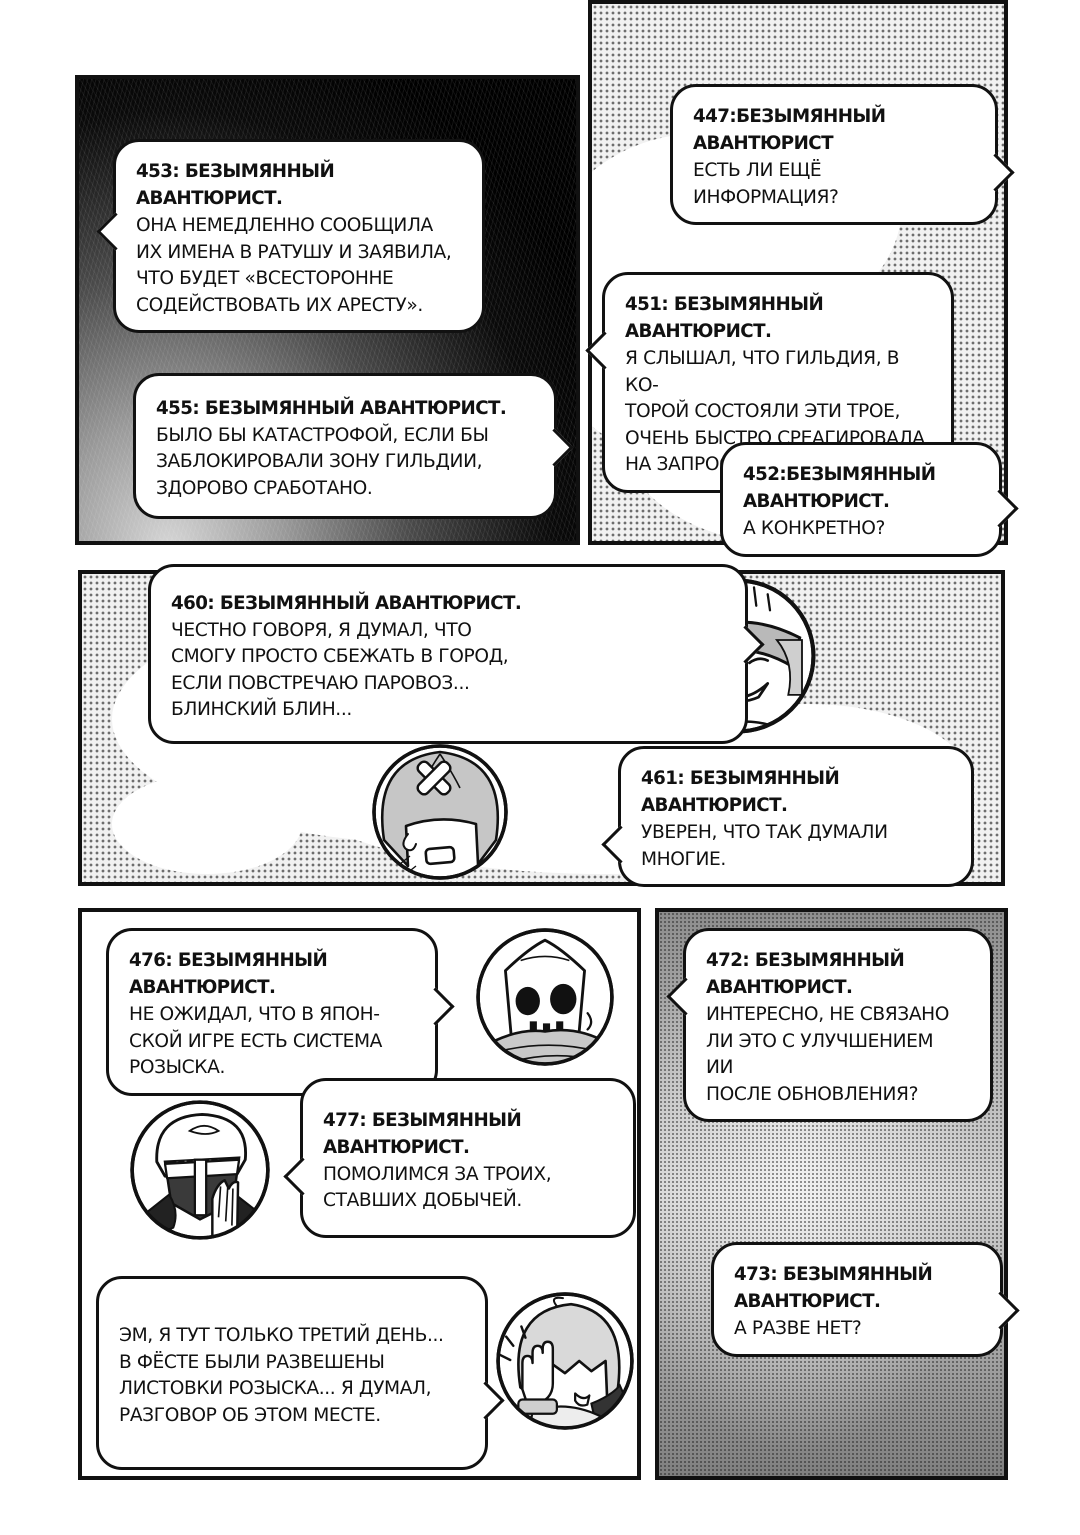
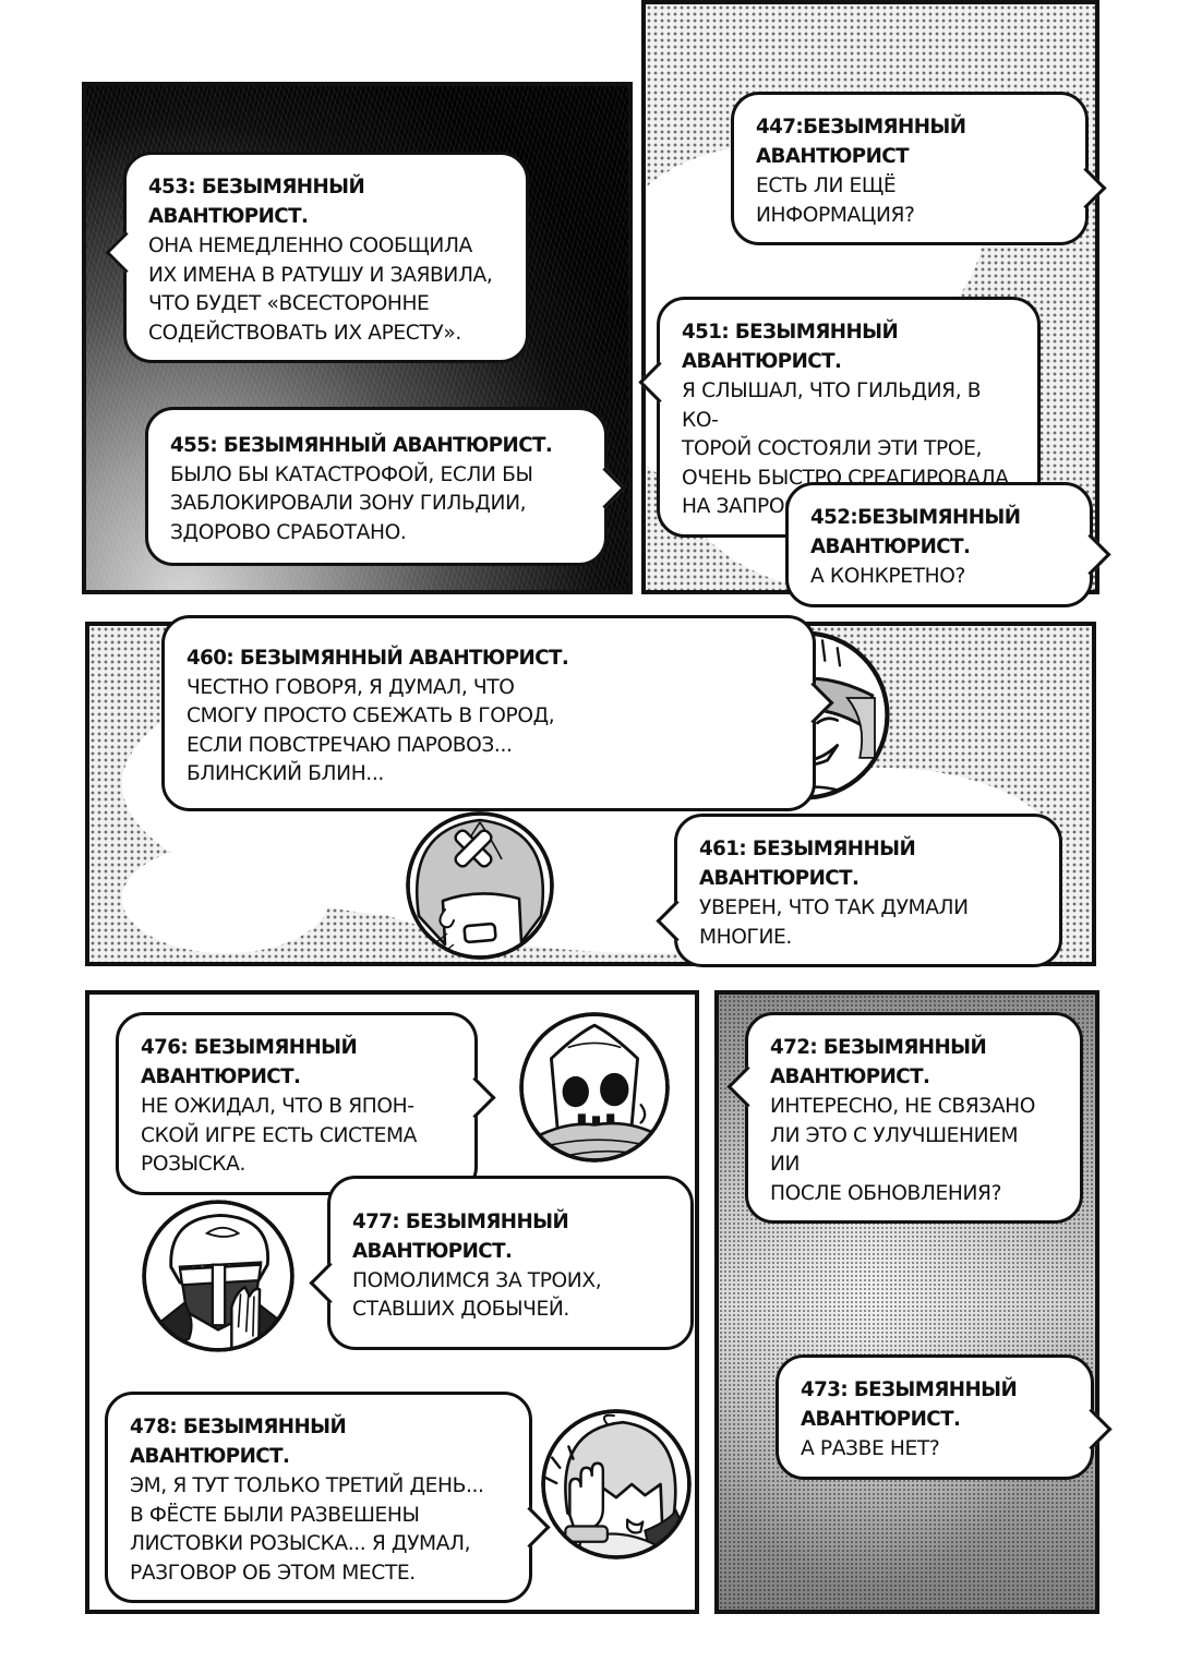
  453: БЕЗЫМЯННЫЙ АВАНТЮРИСТ.
  ОНА НЕМЕДЛЕННО СООБЩИЛА
  ИХ ИМЕНА В РАТУШУ И ЗАЯВИЛА,
  ЧТО БУДЕТ «ВСЕСТОРОННЕ
  СОДЕЙСТВОВАТЬ ИХ АРЕСТУ».
  455: БЕЗЫМЯННЫЙ АВАНТЮРИСТ.
  БЫЛО БЫ КАТАСТРОФОЙ, ЕСЛИ БЫ
  ЗАБЛОКИРОВАЛИ ЗОНУ ГИЛЬДИИ,
  ЗДОРОВО СРАБОТАНО.
  447:БЕЗЫМЯННЫЙ АВАНТЮРИСТ
  ЕСТЬ ЛИ ЕЩЁ ИНФОРМАЦИЯ?
  451: БЕЗЫМЯННЫЙ АВАНТЮРИСТ.
  Я СЛЫШАЛ, ЧТО ГИЛЬДИЯ, В КО-
  ТОРОЙ СОСТОЯЛИ ЭТИ ТРОЕ,
  ОЧЕНЬ БЫСТРО СРЕАГИРОВАЛА
  НА ЗАПРО
  452:БЕЗЫМЯННЫЙ АВАНТЮРИСТ.
  А КОНКРЕТНО?
  460: БЕЗЫМЯННЫЙ АВАНТЮРИСТ.
  ЧЕСТНО ГОВОРЯ, Я ДУМАЛ, ЧТО
  СМОГУ ПРОСТО СБЕЖАТЬ В ГОРОД,
  ЕСЛИ ПОВСТРЕЧАЮ ПАРОВОЗ...
  БЛИНСКИЙ БЛИН...
  461: БЕЗЫМЯННЫЙ АВАНТЮРИСТ.
  УВЕРЕН, ЧТО ТАК ДУМАЛИ
  МНОГИЕ.
  476: БЕЗЫМЯННЫЙ АВАНТЮРИСТ.
  НЕ ОЖИДАЛ, ЧТО В ЯПОН-
  СКОЙ ИГРЕ ЕСТЬ СИСТЕМА
  РОЗЫСКА.
  477: БЕЗЫМЯННЫЙ АВАНТЮРИСТ.
  ПОМОЛИМСЯ ЗА ТРОИХ,
  СТАВШИХ ДОБЫЧЕЙ.
+ 478: БЕЗЫМЯННЫЙ АВАНТЮРИСТ.
  ЭМ, Я ТУТ ТОЛЬКО ТРЕТИЙ ДЕНЬ...
  В ФЁСТЕ БЫЛИ РАЗВЕШЕНЫ
  ЛИСТОВКИ РОЗЫСКА... Я ДУМАЛ,
  РАЗГОВОР ОБ ЭТОМ МЕСТЕ.
  472: БЕЗЫМЯННЫЙ АВАНТЮРИСТ.
  ИНТЕРЕСНО, НЕ СВЯЗАНО
  ЛИ ЭТО С УЛУЧШЕНИЕМ ИИ
  ПОСЛЕ ОБНОВЛЕНИЯ?
  473: БЕЗЫМЯННЫЙ АВАНТЮРИСТ.
  А РАЗВЕ НЕТ?
